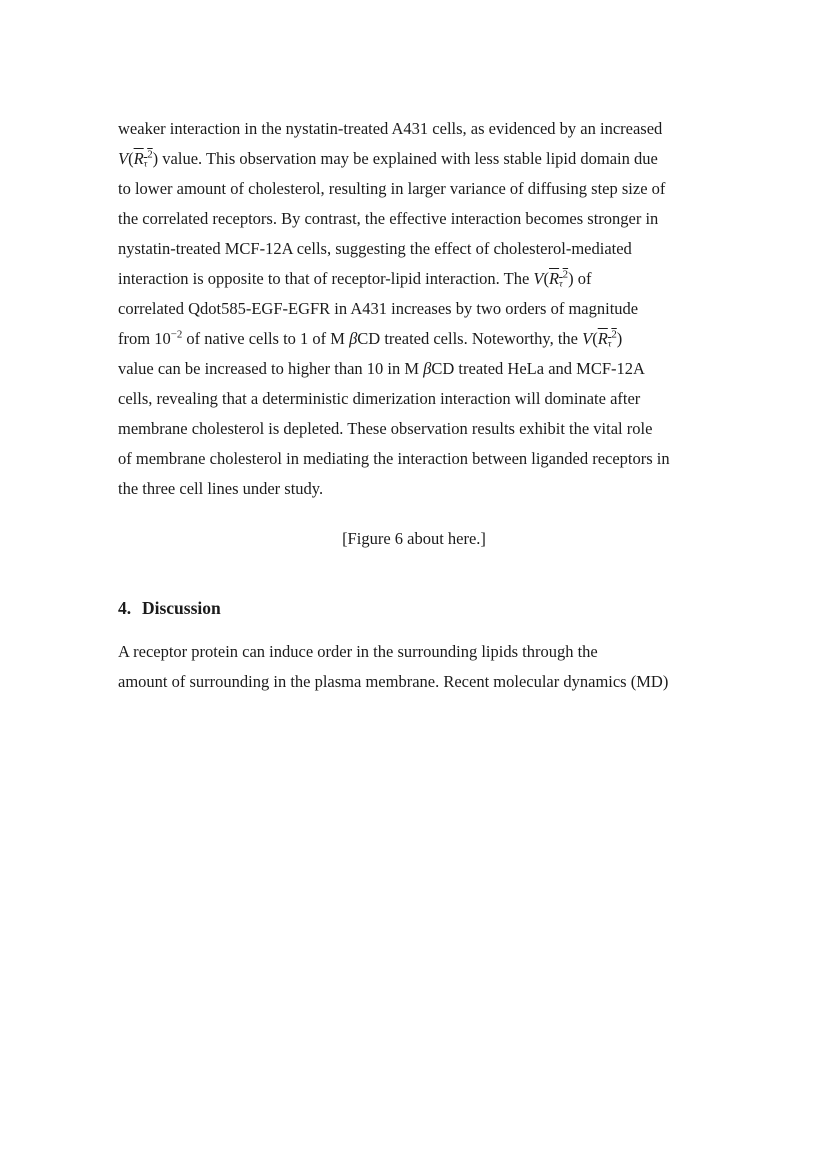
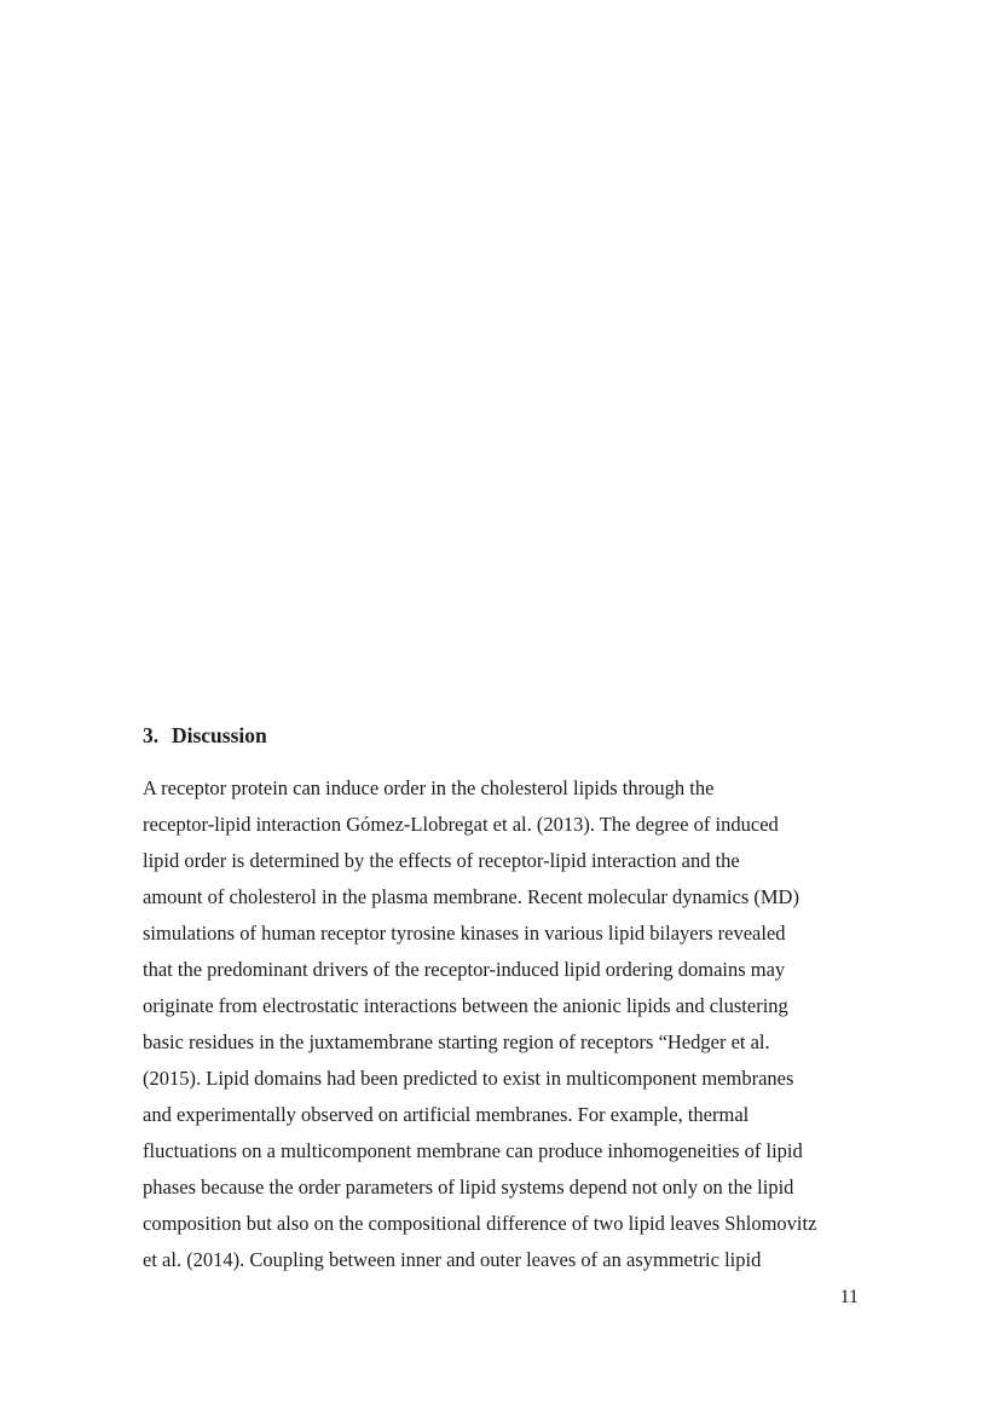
- weaker interaction in the nystatin-treated A431 cells, as evidenced by an increased
- V(Rτ2) value. This observation may be explained with less stable lipid domain due
- to lower amount of cholesterol, resulting in larger variance of diffusing step size of
- the correlated receptors. By contrast, the effective interaction becomes stronger in
- nystatin-treated MCF-12A cells, suggesting the effect of cholesterol-mediated
- interaction is opposite to that of receptor-lipid interaction. The V(Rτ2) of
- correlated Qdot585-EGF-EGFR in A431 increases by two orders of magnitude
- from 10−2 of native cells to 1 of M βCD treated cells. Noteworthy, the V(Rτ2)
- value can be increased to higher than 10 in M βCD treated HeLa and MCF-12A
- cells, revealing that a deterministic dimerization interaction will dominate after
- membrane cholesterol is depleted. These observation results exhibit the vital role
- of membrane cholesterol in mediating the interaction between liganded receptors in
- the three cell lines under study.
- [Figure 6 about here.]
- 4. Discussion
+ 3. Discussion
- A receptor protein can induce order in the surrounding lipids through the
+ A receptor protein can induce order in the cholesterol lipids through the
+ receptor-lipid interaction Gómez-Llobregat et al. (2013). The degree of induced
+ lipid order is determined by the effects of receptor-lipid interaction and the
- amount of surrounding in the plasma membrane. Recent molecular dynamics (MD)
+ amount of cholesterol in the plasma membrane. Recent molecular dynamics (MD)
+ simulations of human receptor tyrosine kinases in various lipid bilayers revealed
+ that the predominant drivers of the receptor-induced lipid ordering domains may
+ originate from electrostatic interactions between the anionic lipids and clustering
+ basic residues in the juxtamembrane starting region of receptors “Hedger et al.
+ (2015). Lipid domains had been predicted to exist in multicomponent membranes
+ and experimentally observed on artificial membranes. For example, thermal
+ fluctuations on a multicomponent membrane can produce inhomogeneities of lipid
+ phases because the order parameters of lipid systems depend not only on the lipid
+ composition but also on the compositional difference of two lipid leaves Shlomovitz
+ et al. (2014). Coupling between inner and outer leaves of an asymmetric lipid
+ 11
